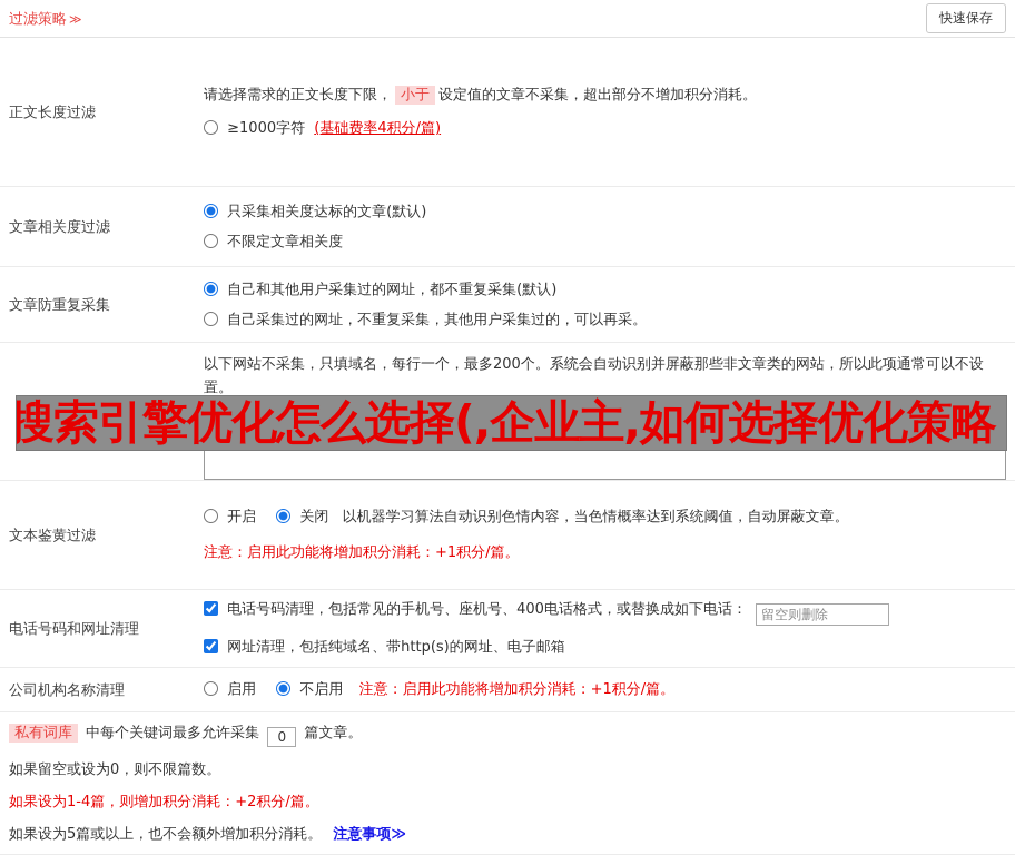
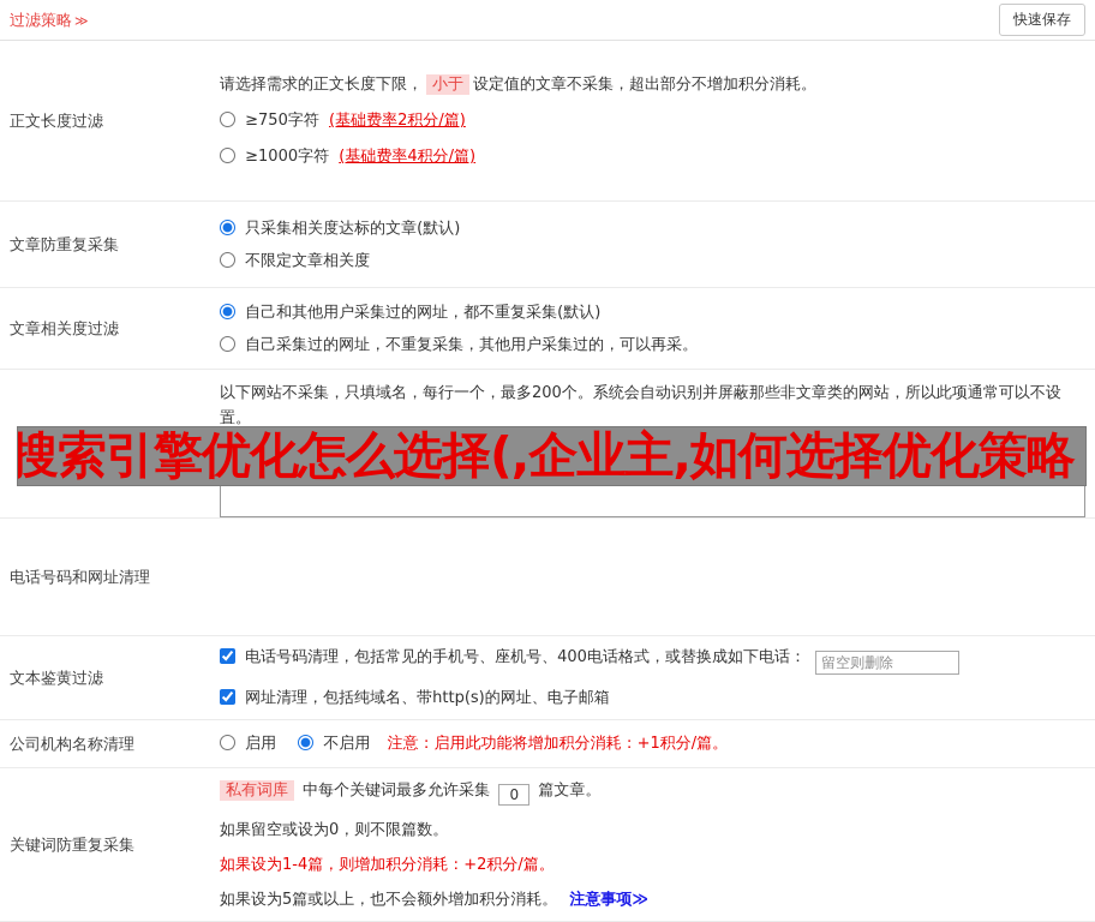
  过滤策略 ≫
  快速保存
  正文长度过滤
  请选择需求的正文长度下限， 小于 设定值的文章不采集，超出部分不增加积分消耗。
+ ≥750字符 (基础费率2积分/篇)
  ≥1000字符 (基础费率4积分/篇)
- 文章相关度过滤
+ 文章防重复采集
  只采集相关度达标的文章(默认)
  不限定文章相关度
- 文章防重复采集
+ 文章相关度过滤
  自己和其他用户采集过的网址，都不重复采集(默认)
  自己采集过的网址，不重复采集，其他用户采集过的，可以再采。
  以下网站不采集，只填域名，每行一个，最多200个。系统会自动识别并屏蔽那些非文章类的网站，所以此项通常可以不设置。
- 文本鉴黄过滤
+ 电话号码和网址清理
- 开启 关闭 以机器学习算法自动识别色情内容，当色情概率达到系统阈值，自动屏蔽文章。
- 注意：启用此功能将增加积分消耗：+1积分/篇。
- 电话号码和网址清理
+ 文本鉴黄过滤
  电话号码清理，包括常见的手机号、座机号、400电话格式，或替换成如下电话： 留空则删除
  网址清理，包括纯域名、带http(s)的网址、电子邮箱
  公司机构名称清理
  启用 不启用 注意：启用此功能将增加积分消耗：+1积分/篇。
+ 关键词防重复采集
  私有词库 中每个关键词最多允许采集 0 篇文章。
  如果留空或设为0，则不限篇数。
  如果设为1-4篇，则增加积分消耗：+2积分/篇。
  如果设为5篇或以上，也不会额外增加积分消耗。 注意事项≫
  搜索引擎优化怎么选择(,企业主,如何选择优化策略
